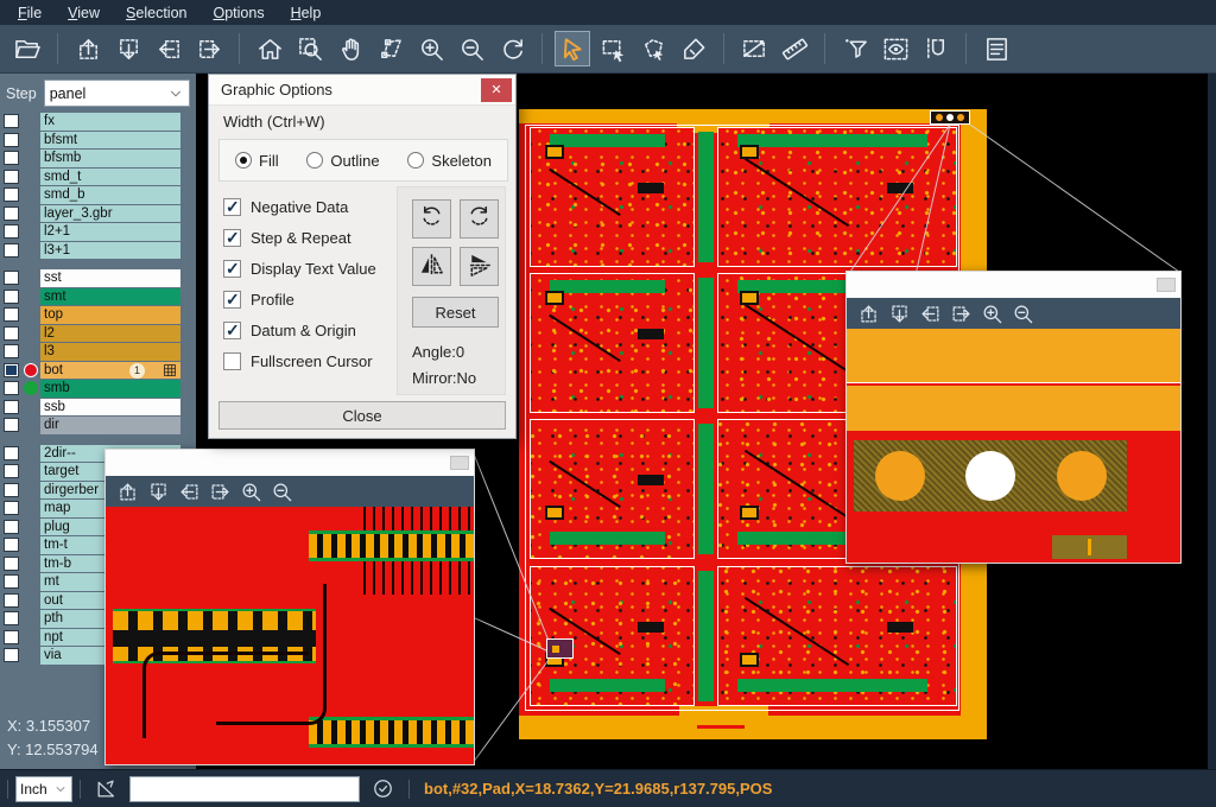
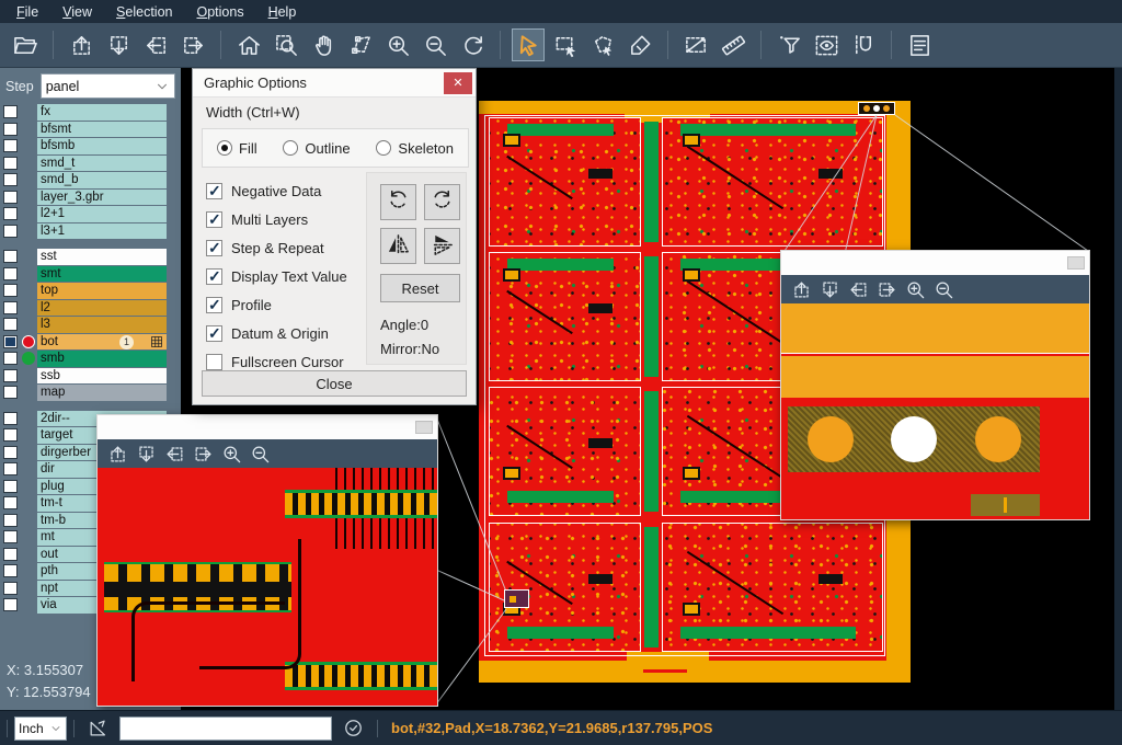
  File
  View
  Selection
  Options
  Help
  Step
  panel
  fx
  bfsmt
  bfsmb
  smd_t
  smd_b
  layer_3.gbr
  l2+1
  l3+1
  sst
  smt
  top
  l2
  l3
  bot
  1
  smb
  ssb
- dir
+ map
  2dir--
  target
  dirgerber
- map
+ dir
  plug
  tm-t
  tm-b
  mt
  out
  pth
  npt
  via
  X: 3.155307
  Y: 12.553794
  Graphic Options
  Width (Ctrl+W)
  Fill
  Outline
  Skeleton
  Negative Data
+ Multi Layers
  Step & Repeat
  Display Text Value
  Profile
  Datum & Origin
  Fullscreen Cursor
  Reset
  Angle:0
  Mirror:No
  Close
  Inch
  bot,#32,Pad,X=18.7362,Y=21.9685,r137.795,POS
